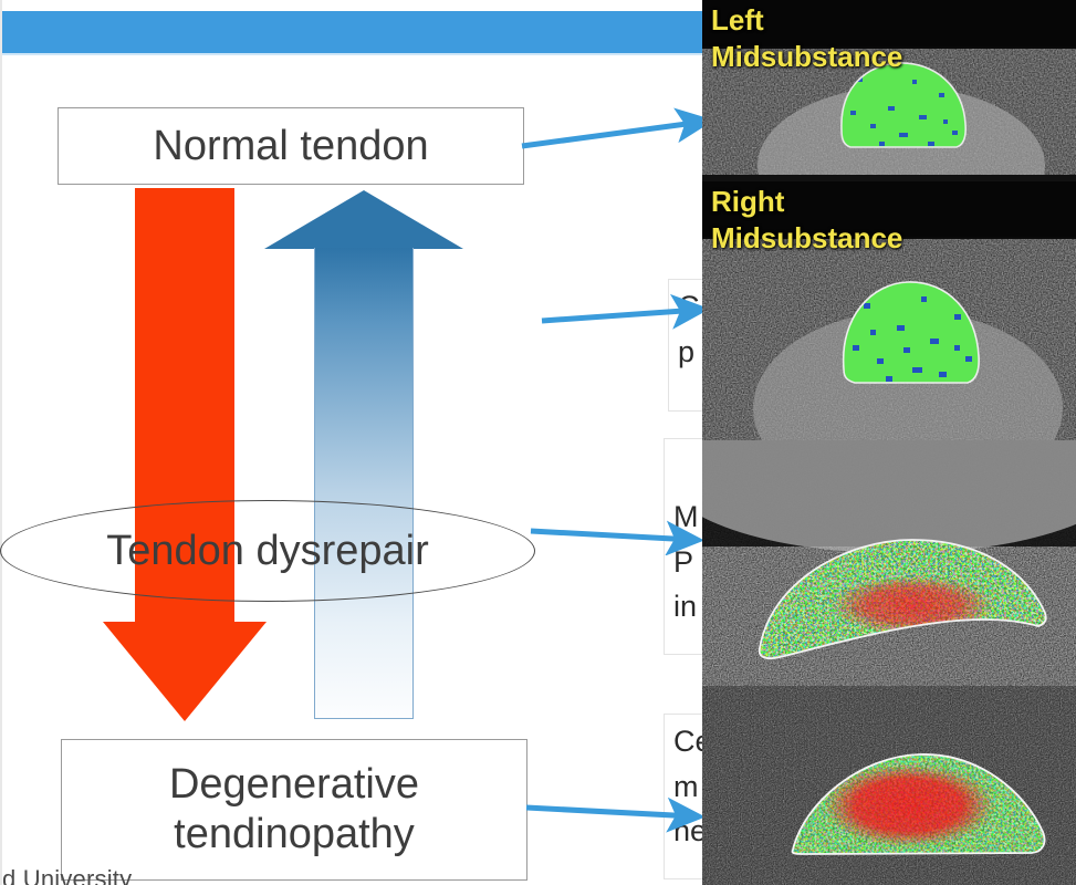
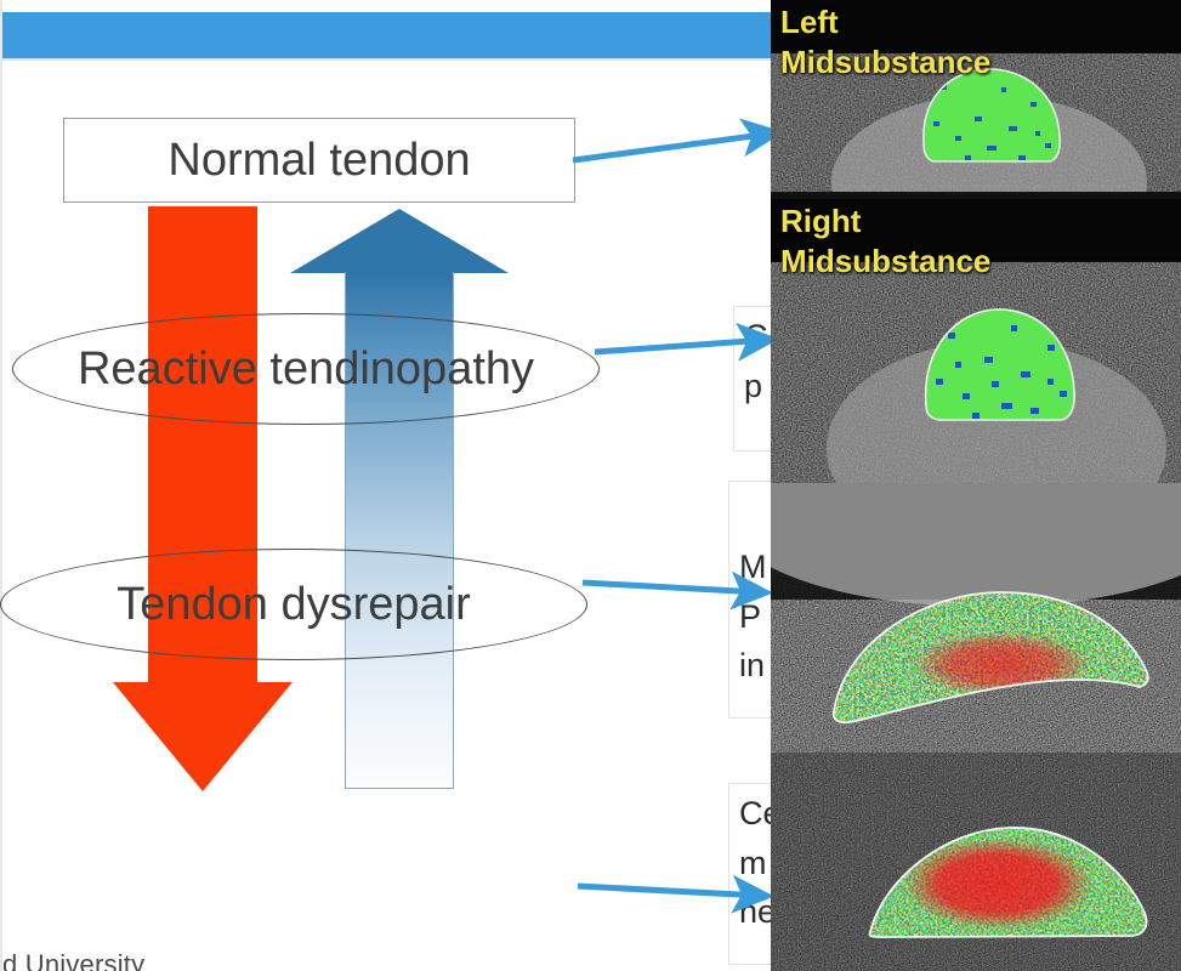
  Normal tendon
+ Reactive tendinopathy
  Tendon dysrepair
- Degenerative
- tendinopathy
  C
  p
  M
  P
  in
  m
  ne
  d University
  Left
  Midsubstance
  Right
  Midsubstance
